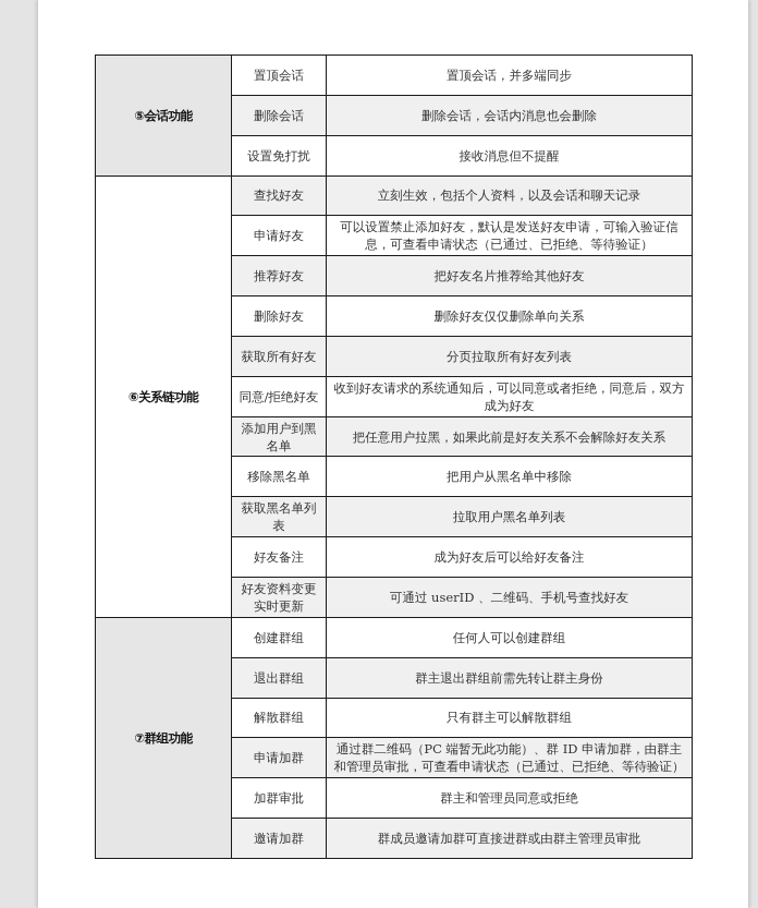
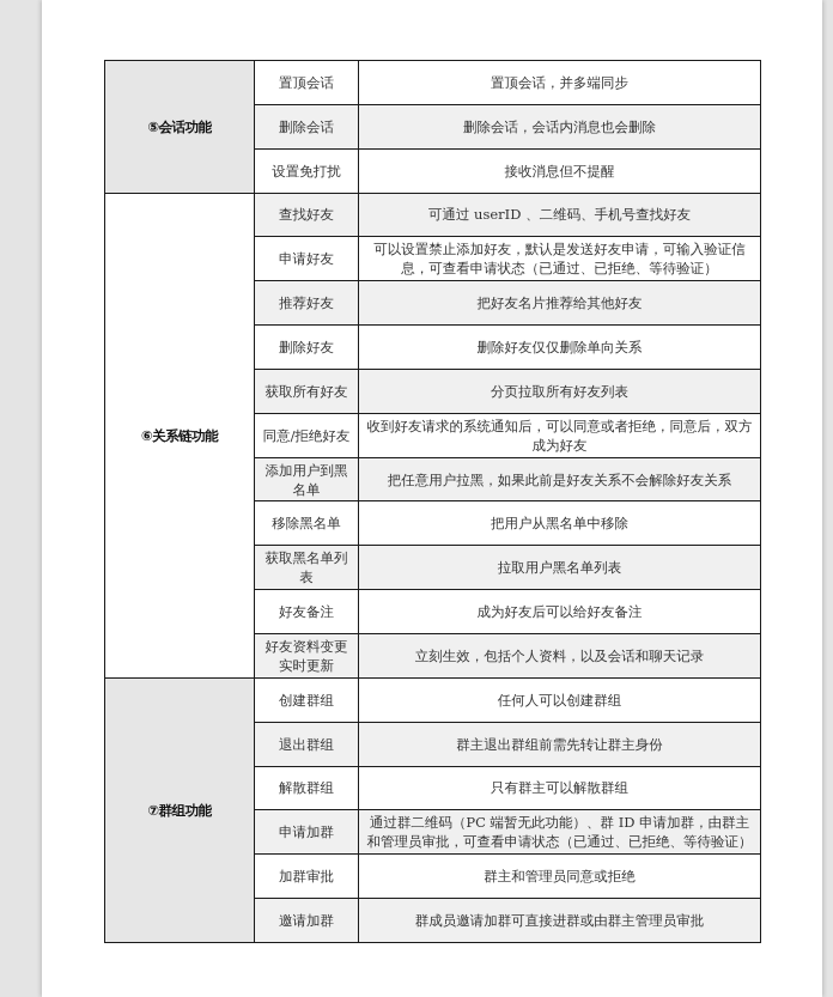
  ⑤会话功能	置顶会话	置顶会话，并多端同步
  删除会话	删除会话，会话内消息也会删除
  设置免打扰	接收消息但不提醒
- ⑥关系链功能	查找好友	立刻生效，包括个人资料，以及会话和聊天记录
+ ⑥关系链功能	查找好友	可通过 userID 、二维码、手机号查找好友
  申请好友	可以设置禁止添加好友，默认是发送好友申请，可输入验证信息，可查看申请状态（已通过、已拒绝、等待验证）
  推荐好友	把好友名片推荐给其他好友
  删除好友	删除好友仅仅删除单向关系
  获取所有好友	分页拉取所有好友列表
  同意/拒绝好友	收到好友请求的系统通知后，可以同意或者拒绝，同意后，双方成为好友
  添加用户到黑名单	把任意用户拉黑，如果此前是好友关系不会解除好友关系
  移除黑名单	把用户从黑名单中移除
  获取黑名单列表	拉取用户黑名单列表
  好友备注	成为好友后可以给好友备注
- 好友资料变更实时更新	可通过 userID 、二维码、手机号查找好友
+ 好友资料变更实时更新	立刻生效，包括个人资料，以及会话和聊天记录
  ⑦群组功能	创建群组	任何人可以创建群组
  退出群组	群主退出群组前需先转让群主身份
  解散群组	只有群主可以解散群组
  申请加群	通过群二维码（PC 端暂无此功能）、群 ID 申请加群，由群主和管理员审批，可查看申请状态（已通过、已拒绝、等待验证）
  加群审批	群主和管理员同意或拒绝
  邀请加群	群成员邀请加群可直接进群或由群主管理员审批
